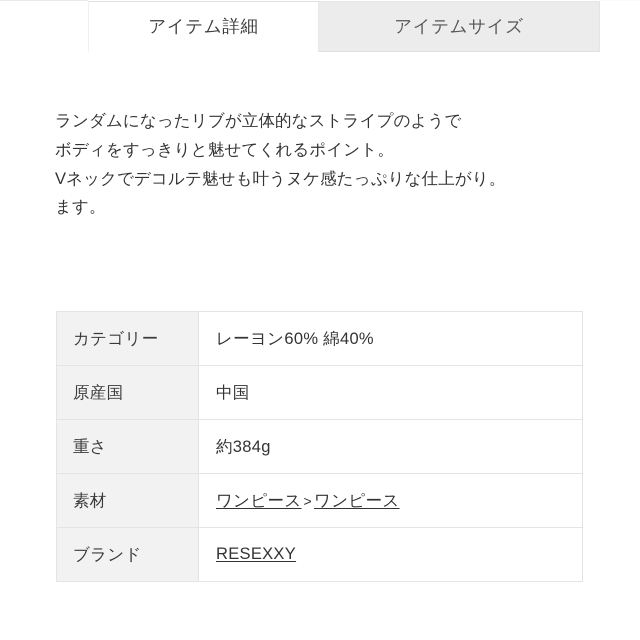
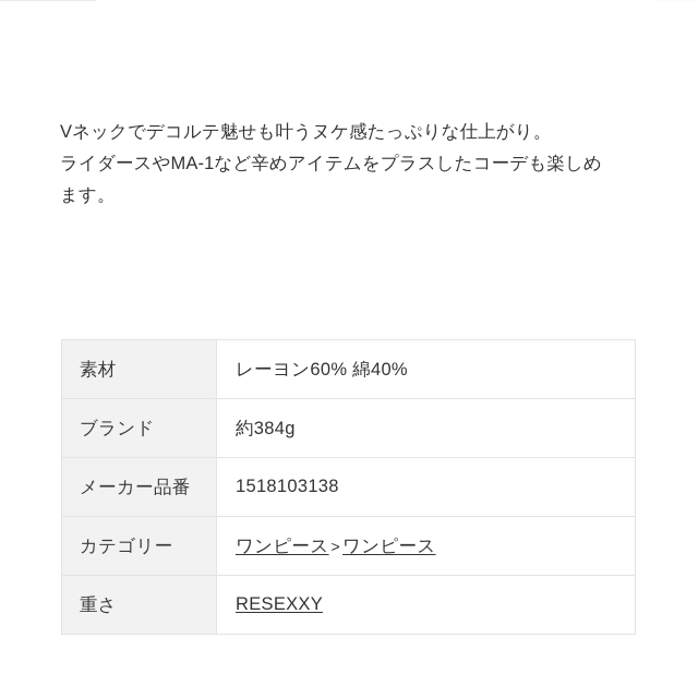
- アイテム詳細
- アイテムサイズ
- ランダムになったリブが立体的なストライプのようで
- ボディをすっきりと魅せてくれるポイント。
  Vネックでデコルテ魅せも叶うヌケ感たっぷりな仕上がり。
+ ライダースやMA-1など辛めアイテムをプラスしたコーデも楽しめ
  ます。
- カテゴリー	レーヨン60% 綿40%
+ 素材	レーヨン60% 綿40%
- 原産国	中国
- 重さ	約384g
+ ブランド	約384g
+ メーカー品番	1518103138
- 素材	ワンピース > ワンピース
+ カテゴリー	ワンピース > ワンピース
- ブランド	RESEXXY
+ 重さ	RESEXXY
